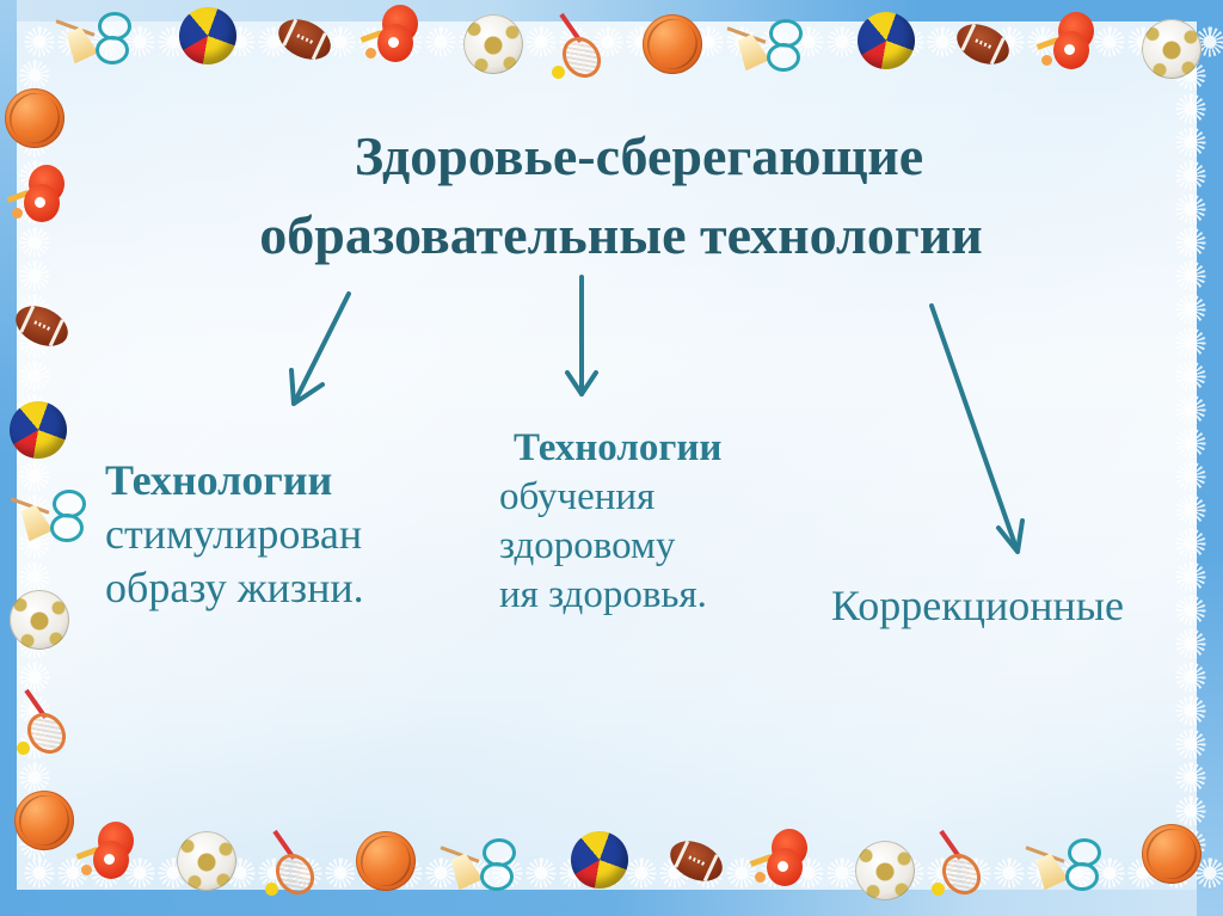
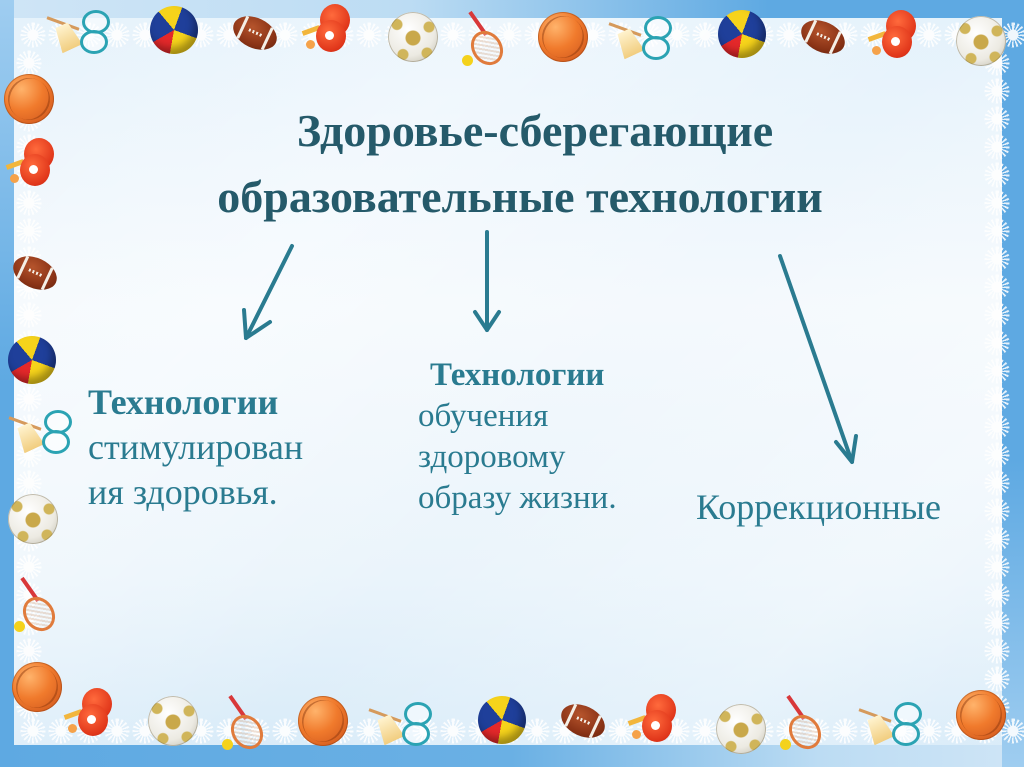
  Здоровье-сберегающие
  образовательные технологии
  Технологии
  стимулирован
- образу жизни.
+ ия здоровья.
  Технологии
  обучения
  здоровому
- ия здоровья.
+ образу жизни.
  Коррекционные
